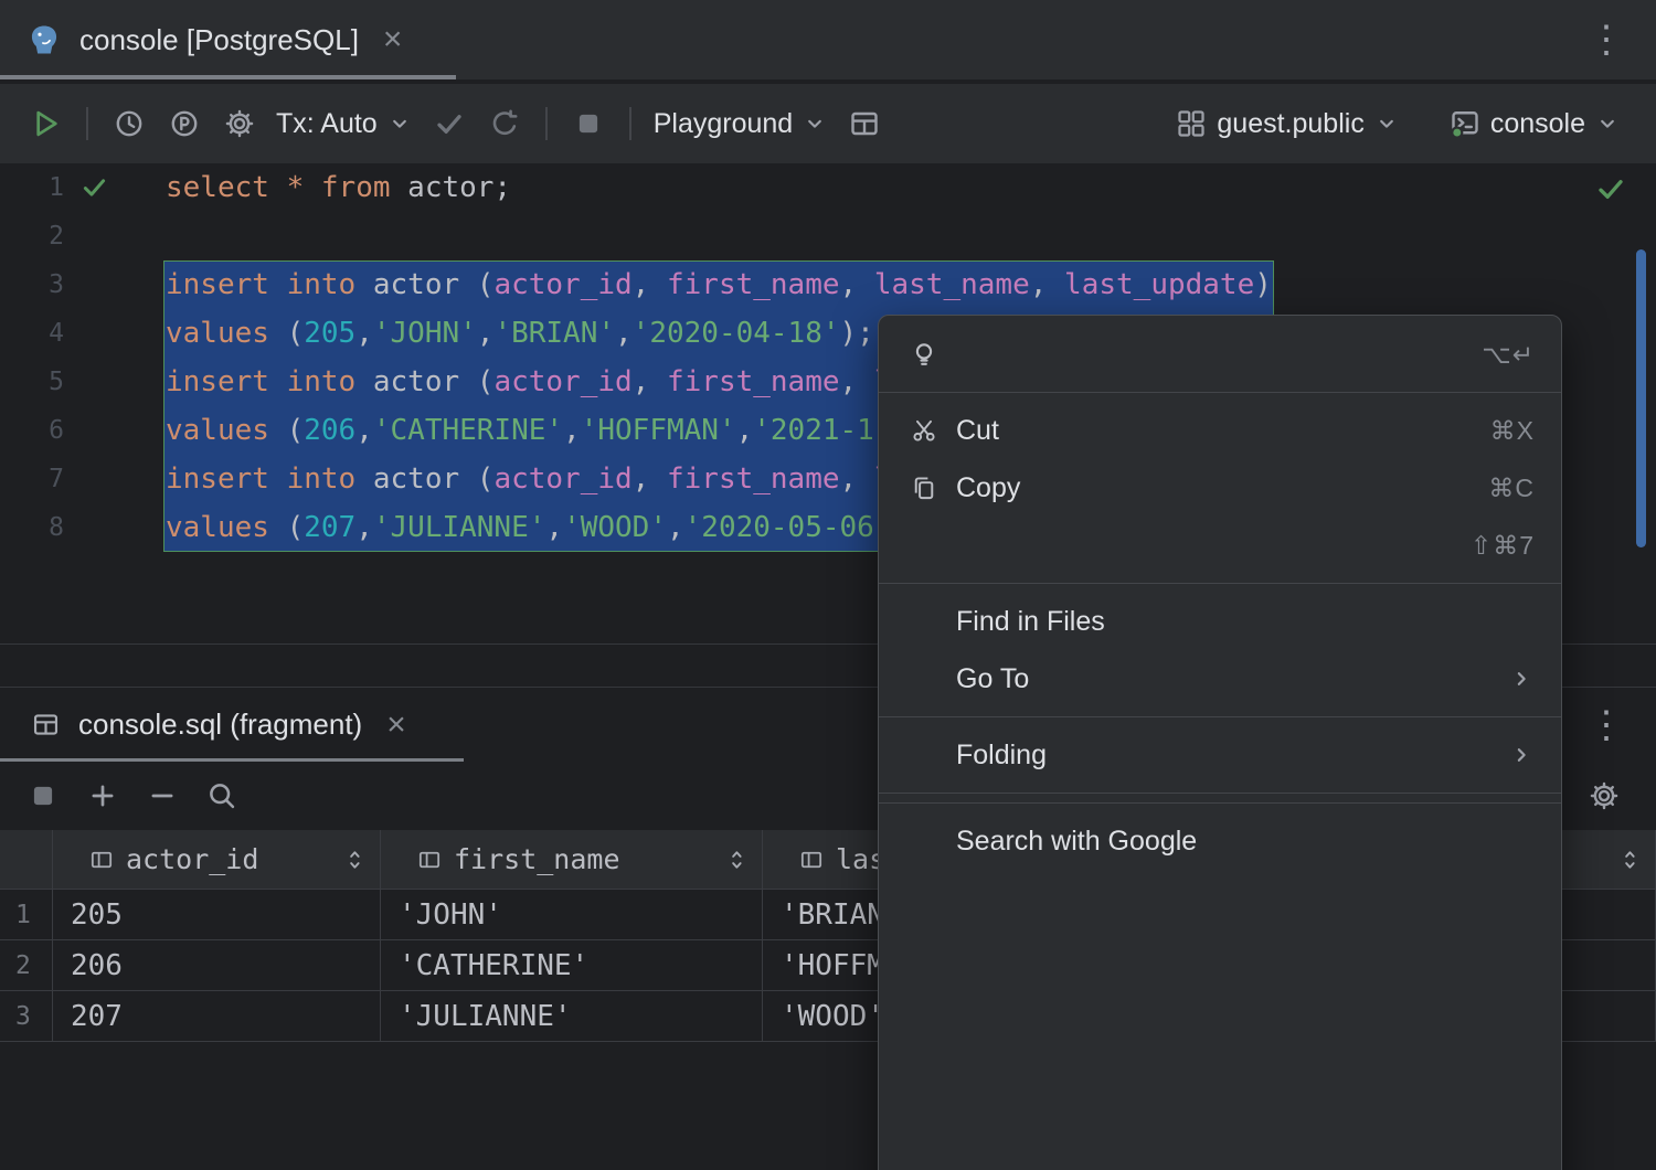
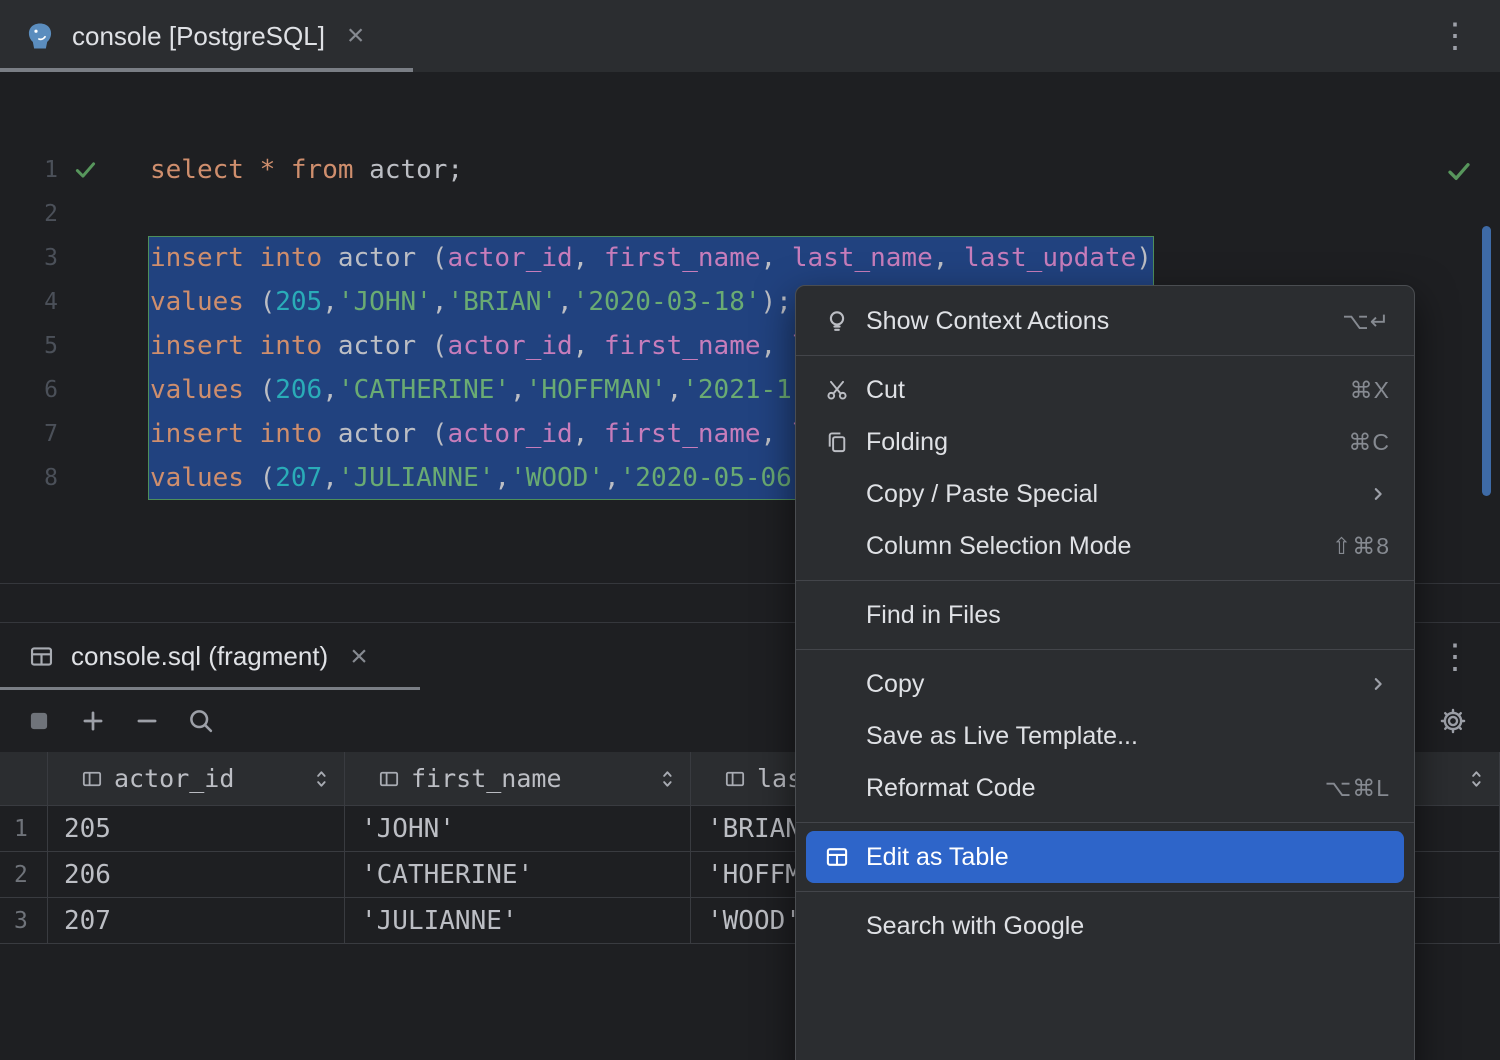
  console [PostgreSQL]
  ×
  ⋮
- Tx: Auto
- Playground
- guest.public
- console
  1
  select * from actor;
  2
  3
  insert into actor (actor_id, first_name, last_name, last_update)
  4
- values (205,'JOHN','BRIAN','2020-04-18');
+ values (205,'JOHN','BRIAN','2020-03-18');
  5
  6
  values (206,'CATHERINE','HOFFMAN','2021-1
  7
  8
  values (207,'JULIANNE','WOOD','2020-05-06
  console.sql (fragment)
  ×
  ⋮
  actor_id
  first_name
  1
  205
  'JOHN'
  'BRIAN
  2
  206
  'CATHERINE'
  3
  207
  'JULIANNE'
  'WOOD'
+ Show Context Actions
  ⌥↵
  Cut
  ⌘X
- Copy
+ Folding
  ⌘C
+ Copy / Paste Special
+ Column Selection Mode
- ⇧⌘7
+ ⇧⌘8
  Find in Files
- Go To
- Folding
+ Copy
+ Save as Live Template...
+ Reformat Code
+ ⌥⌘L
+ Edit as Table
  Search with Google
